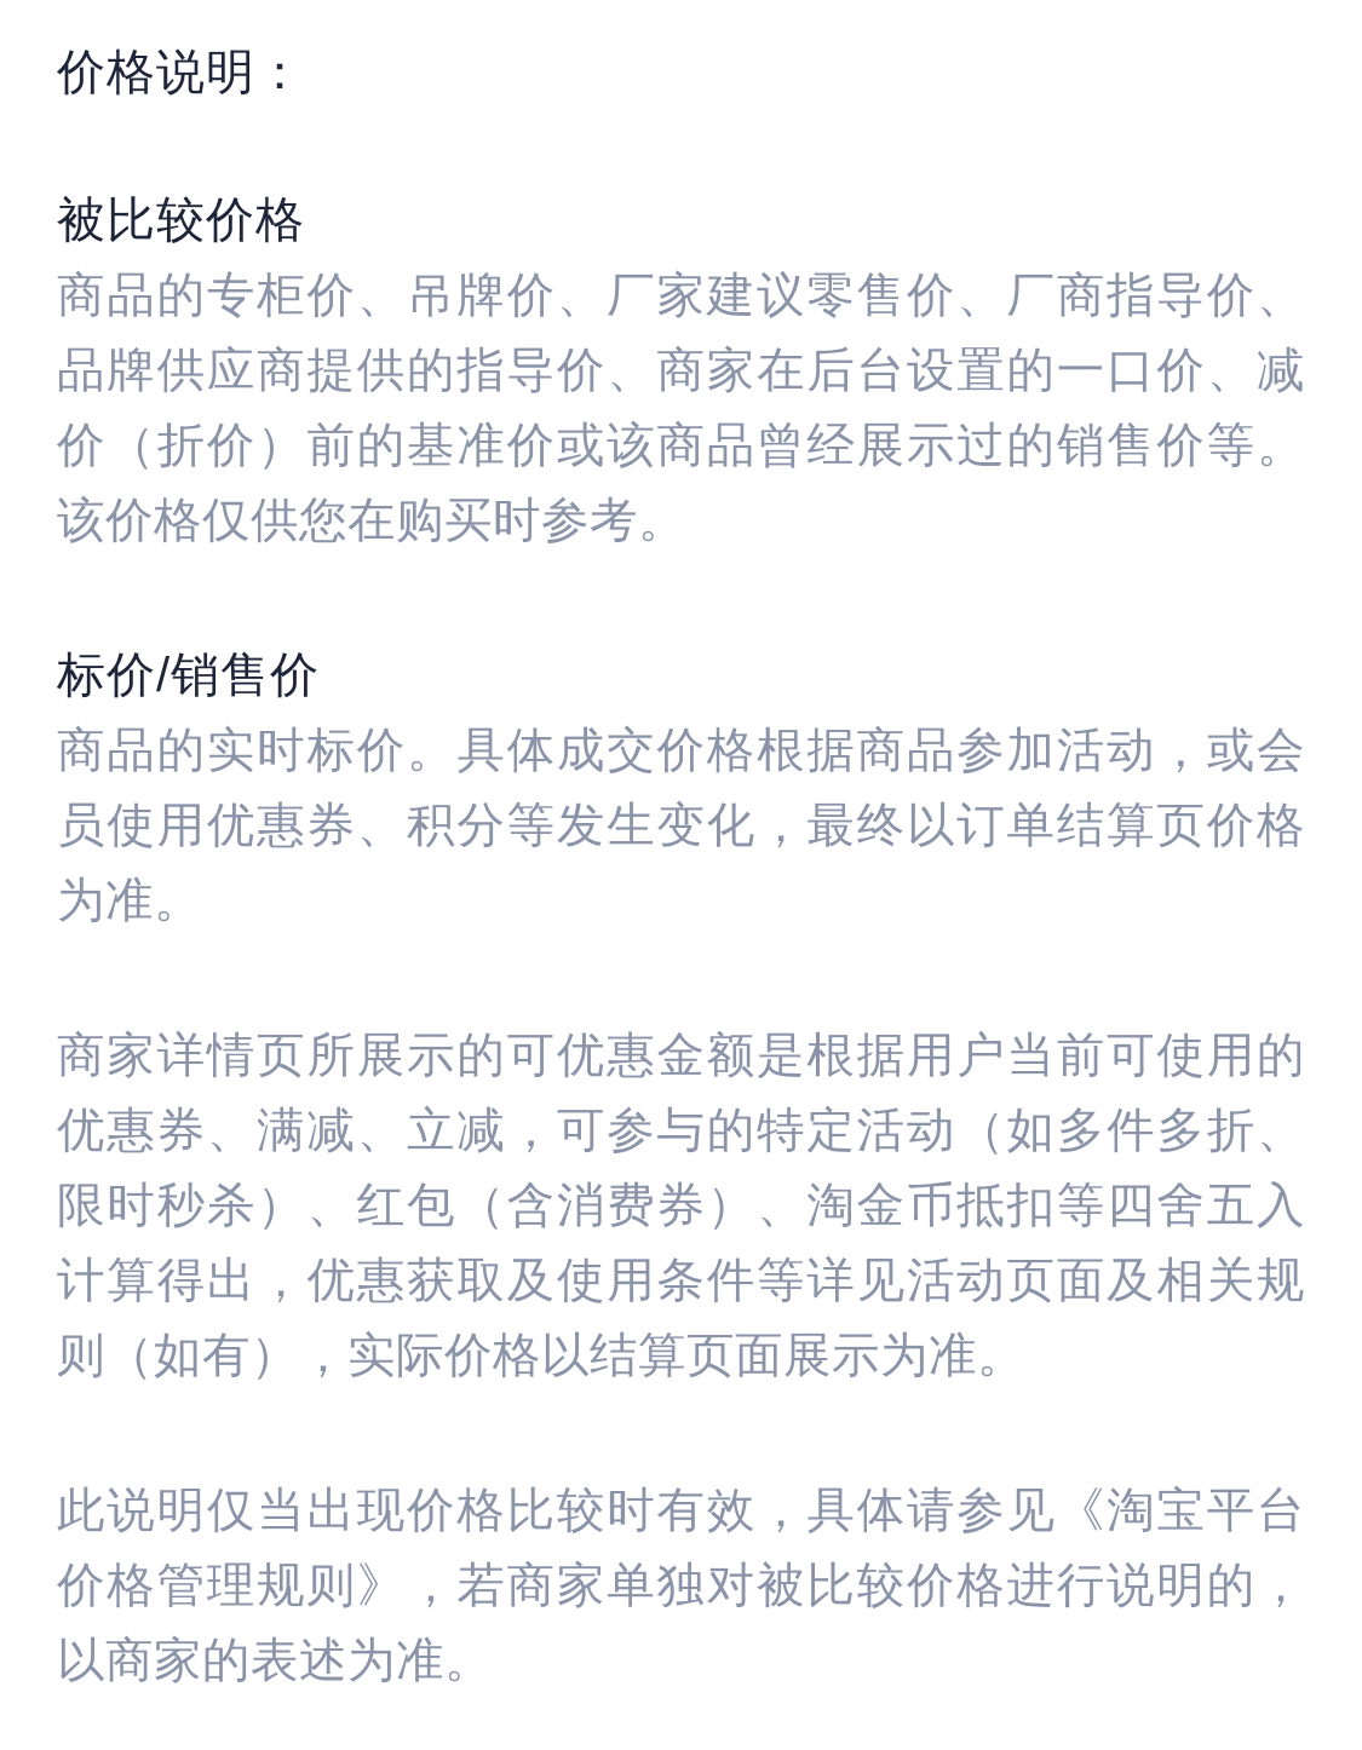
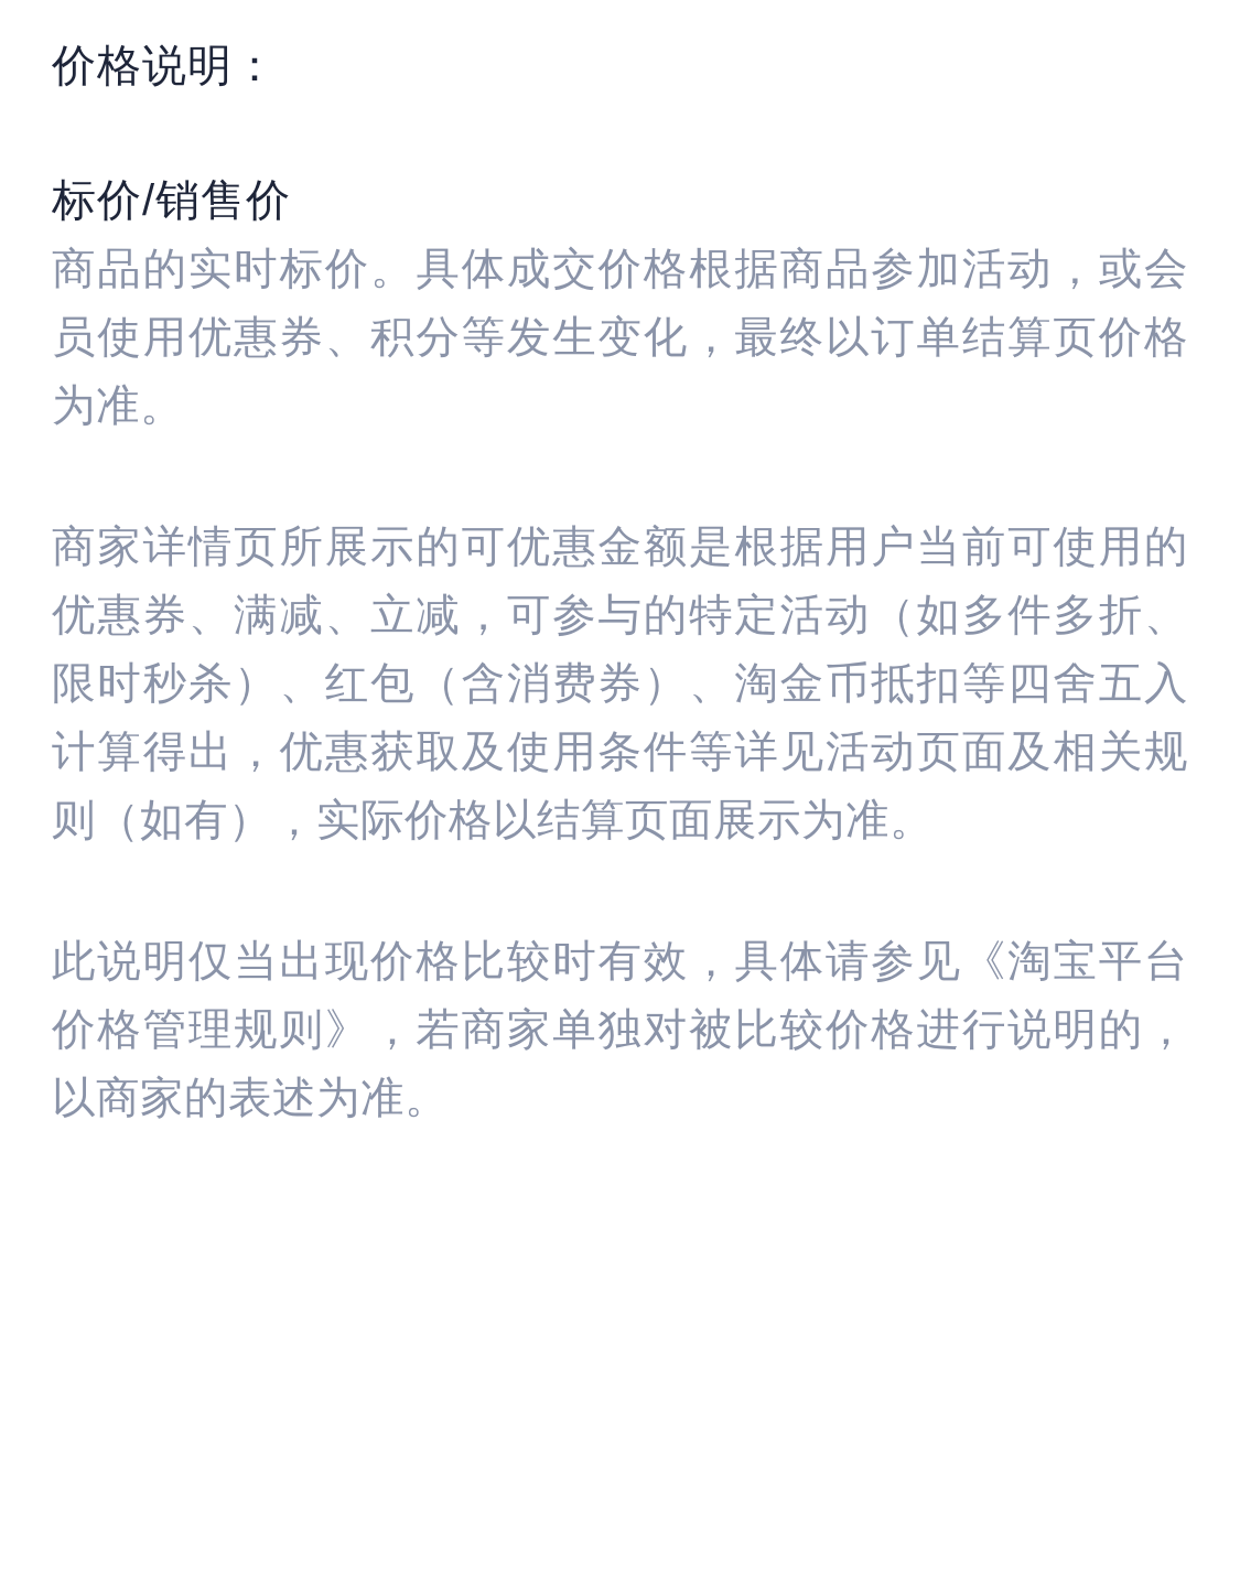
  价格说明：
- 被比较价格
- 商品的专柜价、吊牌价、厂家建议零售价、厂商指导价、品牌供应商提供的指导价、商家在后台设置的一口价、减价（折价）前的基准价或该商品曾经展示过的销售价等。该价格仅供您在购买时参考。
  标价/销售价
  商品的实时标价。具体成交价格根据商品参加活动，或会员使用优惠券、积分等发生变化，最终以订单结算页价格为准。
  商家详情页所展示的可优惠金额是根据用户当前可使用的优惠券、满减、立减，可参与的特定活动（如多件多折、限时秒杀）、红包（含消费券）、淘金币抵扣等四舍五入计算得出，优惠获取及使用条件等详见活动页面及相关规则（如有），实际价格以结算页面展示为准。
  此说明仅当出现价格比较时有效，具体请参见《淘宝平台价格管理规则》，若商家单独对被比较价格进行说明的，以商家的表述为准。
